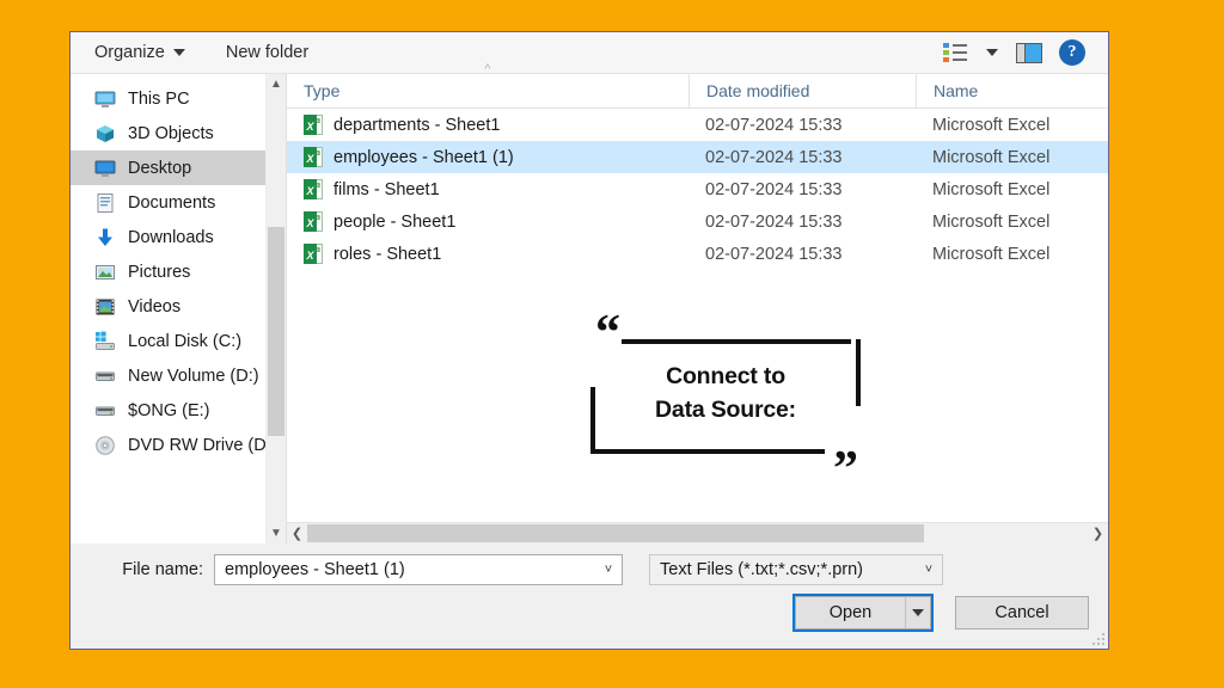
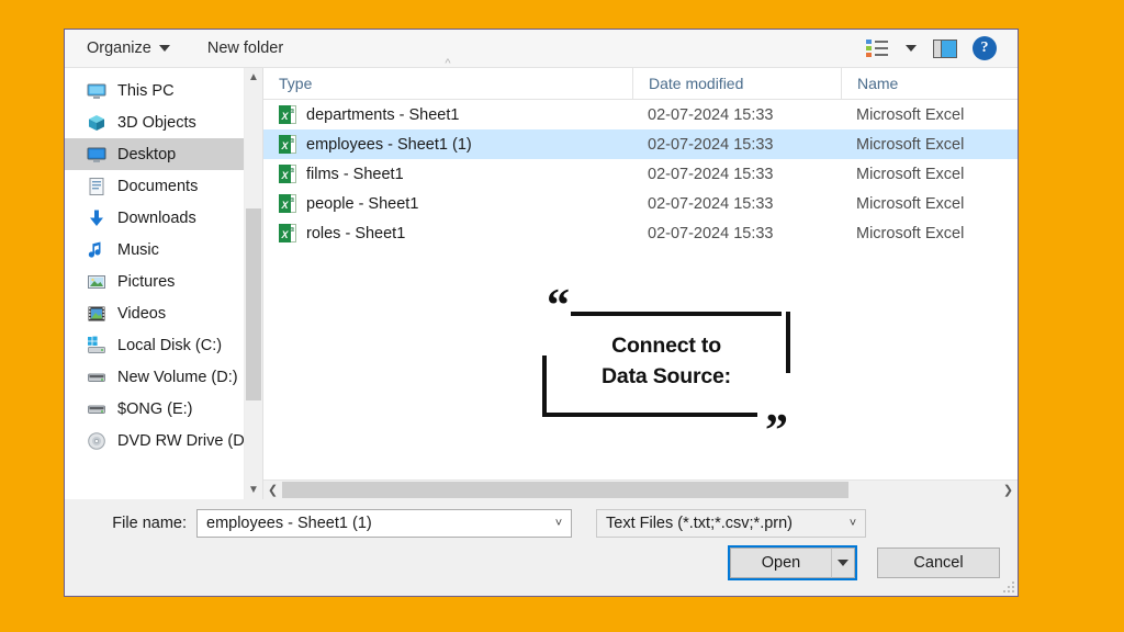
  Organize
  New folder
  ?
  This PC
  3D Objects
  Desktop
  Documents
  Downloads
+ Music
  Pictures
  Videos
  Local Disk (C:)
  New Volume (D:)
  $ONG (E:)
  DVD RW Drive (D
  ▲
  ▼
  ^
  Type
  Date modified
  Name
  X
  departments - Sheet1
  02-07-2024 15:33
  Microsoft Excel
  X
  employees - Sheet1 (1)
  02-07-2024 15:33
  Microsoft Excel
  X
  films - Sheet1
  02-07-2024 15:33
  Microsoft Excel
  X
  people - Sheet1
  02-07-2024 15:33
  Microsoft Excel
  X
  roles - Sheet1
  02-07-2024 15:33
  Microsoft Excel
  ❮
  ❯
  File name:
  employees - Sheet1 (1)
  ˅
  Text Files (*.txt;*.csv;*.prn)
  ˅
  Open
  Cancel
  “
  ”
  Connect to
  Data Source:
